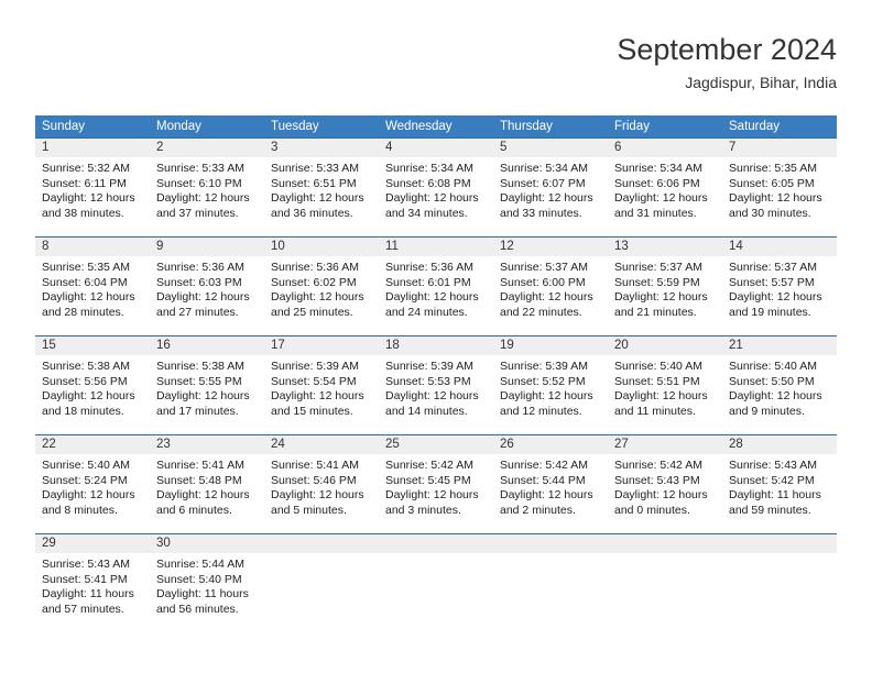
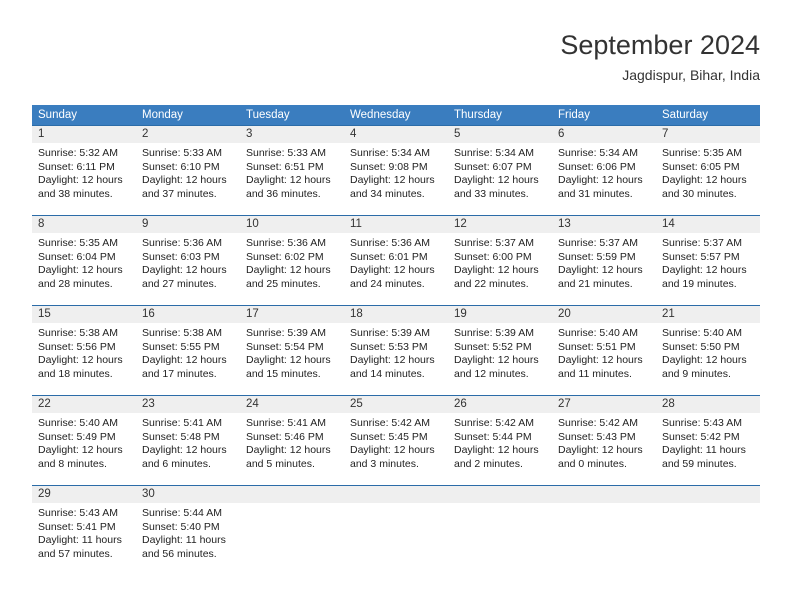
  September 2024
  Jagdispur, Bihar, India
  Sunday
  Monday
  Tuesday
  Wednesday
  Thursday
  Friday
  Saturday
  1
  Sunrise: 5:32 AM
  Sunset: 6:11 PM
  Daylight: 12 hours
  and 38 minutes.
  2
  Sunrise: 5:33 AM
  Sunset: 6:10 PM
  Daylight: 12 hours
  and 37 minutes.
  3
  Sunrise: 5:33 AM
  Sunset: 6:51 PM
  Daylight: 12 hours
  and 36 minutes.
  4
  Sunrise: 5:34 AM
- Sunset: 6:08 PM
+ Sunset: 9:08 PM
  Daylight: 12 hours
  and 34 minutes.
  5
  Sunrise: 5:34 AM
  Sunset: 6:07 PM
  Daylight: 12 hours
  and 33 minutes.
  6
  Sunrise: 5:34 AM
  Sunset: 6:06 PM
  Daylight: 12 hours
  and 31 minutes.
  7
  Sunrise: 5:35 AM
  Sunset: 6:05 PM
  Daylight: 12 hours
  and 30 minutes.
  8
  Sunrise: 5:35 AM
  Sunset: 6:04 PM
  Daylight: 12 hours
  and 28 minutes.
  9
  Sunrise: 5:36 AM
  Sunset: 6:03 PM
  Daylight: 12 hours
  and 27 minutes.
  10
  Sunrise: 5:36 AM
  Sunset: 6:02 PM
  Daylight: 12 hours
  and 25 minutes.
  11
  Sunrise: 5:36 AM
  Sunset: 6:01 PM
  Daylight: 12 hours
  and 24 minutes.
  12
  Sunrise: 5:37 AM
  Sunset: 6:00 PM
  Daylight: 12 hours
  and 22 minutes.
  13
  Sunrise: 5:37 AM
  Sunset: 5:59 PM
  Daylight: 12 hours
  and 21 minutes.
  14
  Sunrise: 5:37 AM
  Sunset: 5:57 PM
  Daylight: 12 hours
  and 19 minutes.
  15
  Sunrise: 5:38 AM
  Sunset: 5:56 PM
  Daylight: 12 hours
  and 18 minutes.
  16
  Sunrise: 5:38 AM
  Sunset: 5:55 PM
  Daylight: 12 hours
  and 17 minutes.
  17
  Sunrise: 5:39 AM
  Sunset: 5:54 PM
  Daylight: 12 hours
  and 15 minutes.
  18
  Sunrise: 5:39 AM
  Sunset: 5:53 PM
  Daylight: 12 hours
  and 14 minutes.
  19
  Sunrise: 5:39 AM
  Sunset: 5:52 PM
  Daylight: 12 hours
  and 12 minutes.
  20
  Sunrise: 5:40 AM
  Sunset: 5:51 PM
  Daylight: 12 hours
  and 11 minutes.
  21
  Sunrise: 5:40 AM
  Sunset: 5:50 PM
  Daylight: 12 hours
  and 9 minutes.
  22
  Sunrise: 5:40 AM
- Sunset: 5:24 PM
+ Sunset: 5:49 PM
  Daylight: 12 hours
  and 8 minutes.
  23
  Sunrise: 5:41 AM
  Sunset: 5:48 PM
  Daylight: 12 hours
  and 6 minutes.
  24
  Sunrise: 5:41 AM
  Sunset: 5:46 PM
  Daylight: 12 hours
  and 5 minutes.
  25
  Sunrise: 5:42 AM
  Sunset: 5:45 PM
  Daylight: 12 hours
  and 3 minutes.
  26
  Sunrise: 5:42 AM
  Sunset: 5:44 PM
  Daylight: 12 hours
  and 2 minutes.
  27
  Sunrise: 5:42 AM
  Sunset: 5:43 PM
  Daylight: 12 hours
  and 0 minutes.
  28
  Sunrise: 5:43 AM
  Sunset: 5:42 PM
  Daylight: 11 hours
  and 59 minutes.
  29
  Sunrise: 5:43 AM
  Sunset: 5:41 PM
  Daylight: 11 hours
  and 57 minutes.
  30
  Sunrise: 5:44 AM
  Sunset: 5:40 PM
  Daylight: 11 hours
  and 56 minutes.
